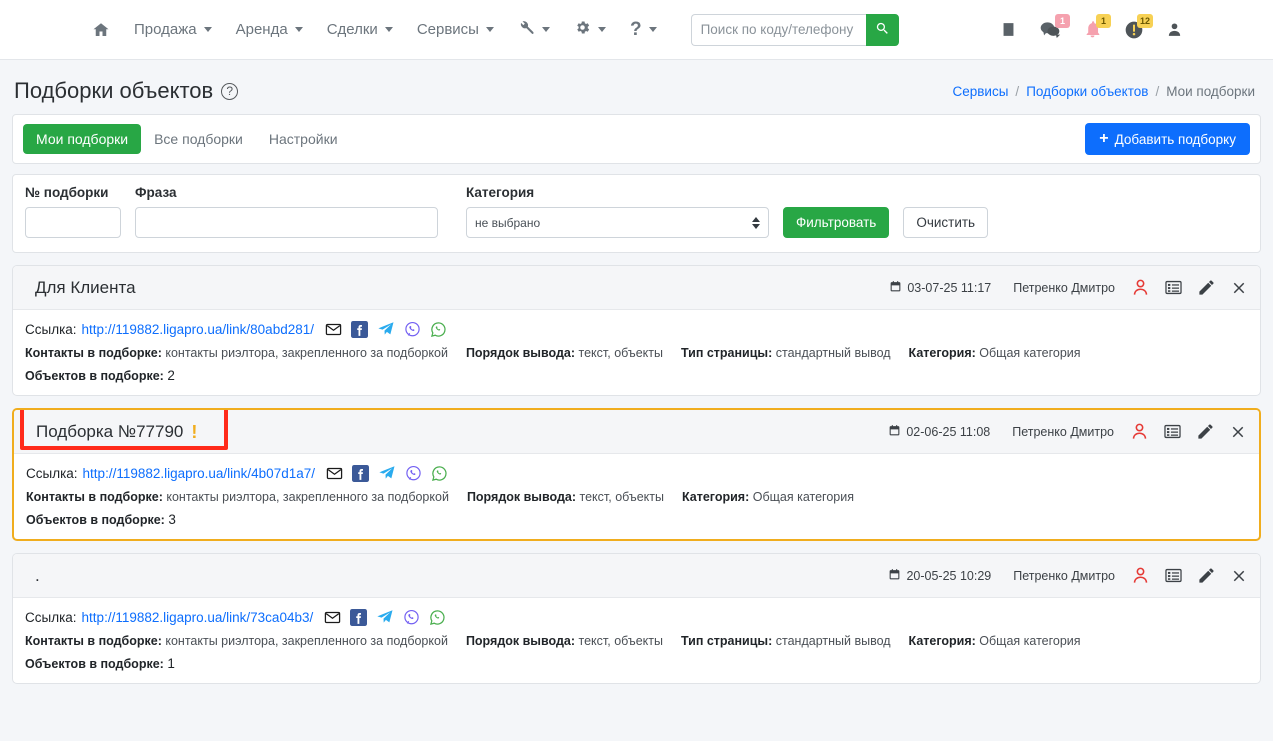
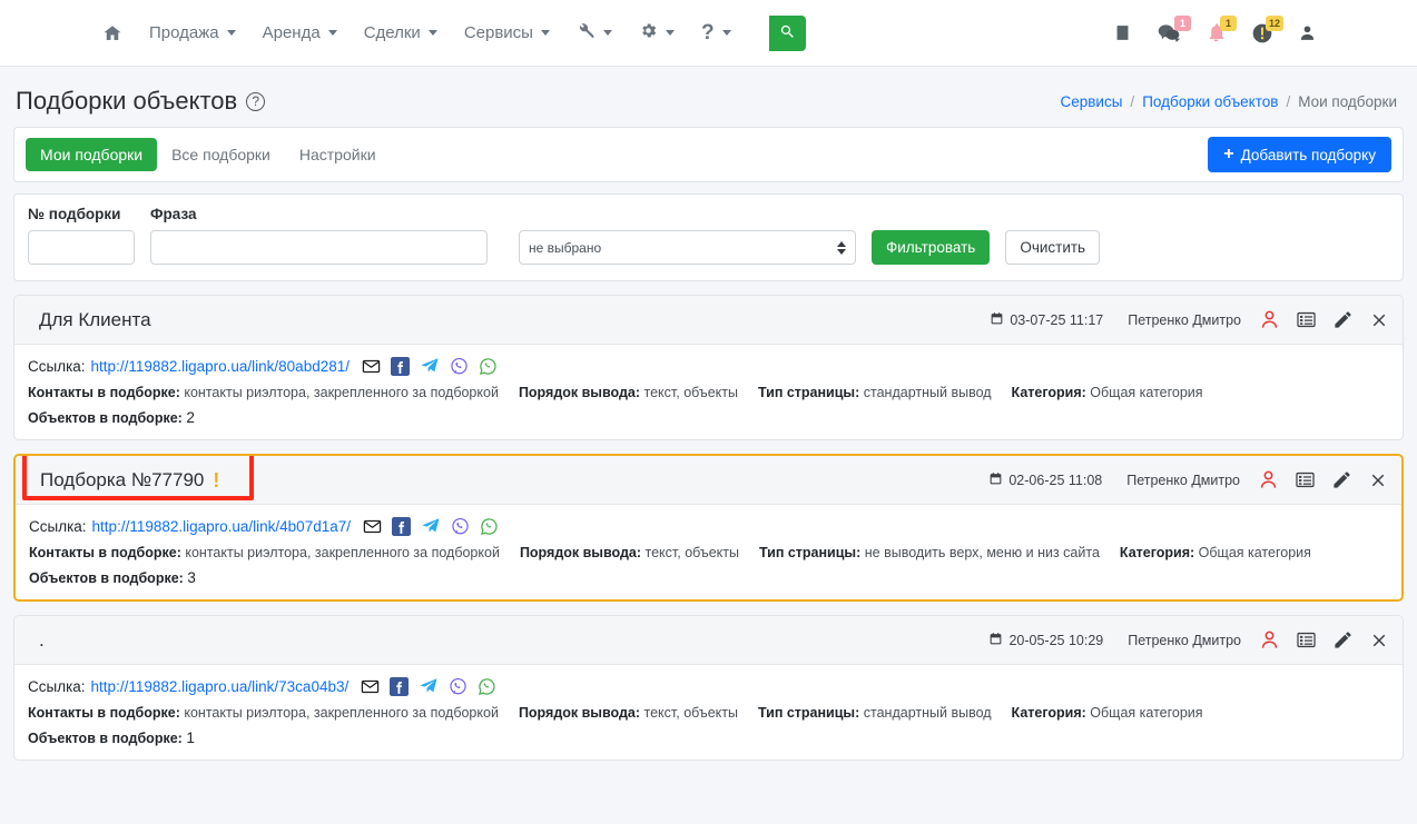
  Продажа
  Аренда
  Сделки
  Сервисы
  ?
- Поиск по коду/телефону
  1
  1
  12
  Подборки объектов
  ?
  Сервисы
  /
  Подборки объектов
  /
  Мои подборки
  Мои подборки
  Все подборки
  Настройки
  +
  Добавить подборку
  № подборки
  Фраза
- Категория
  не выбрано
  Фильтровать
  Очистить
  Для Клиента
  03-07-25 11:17
  Петренко Дмитро
  Ссылка:
  http://119882.ligapro.ua/link/80abd281/
  Контакты в подборке: контакты риэлтора, закрепленного за подборкой
  Порядок вывода: текст, объекты
  Тип страницы: стандартный вывод
  Категория: Общая категория
  Объектов в подборке: 2
  Подборка №77790
  !
  02-06-25 11:08
  Петренко Дмитро
  Ссылка:
  http://119882.ligapro.ua/link/4b07d1a7/
  Контакты в подборке: контакты риэлтора, закрепленного за подборкой
  Порядок вывода: текст, объекты
+ Тип страницы: не выводить верх, меню и низ сайта
  Категория: Общая категория
  Объектов в подборке: 3
  .
  20-05-25 10:29
  Петренко Дмитро
  Ссылка:
  http://119882.ligapro.ua/link/73ca04b3/
  Контакты в подборке: контакты риэлтора, закрепленного за подборкой
  Порядок вывода: текст, объекты
  Тип страницы: стандартный вывод
  Категория: Общая категория
  Объектов в подборке: 1
